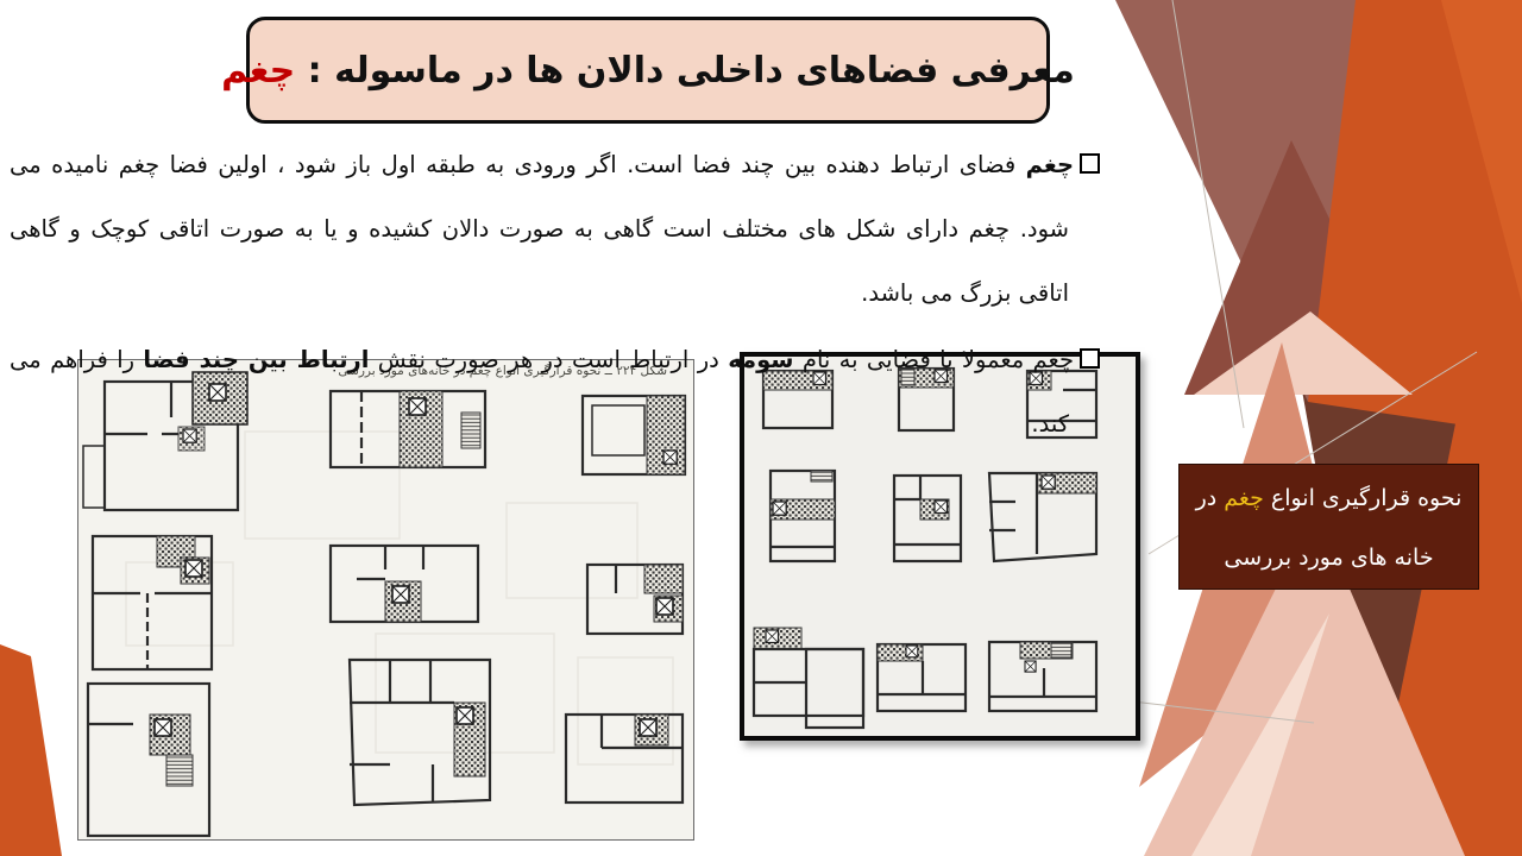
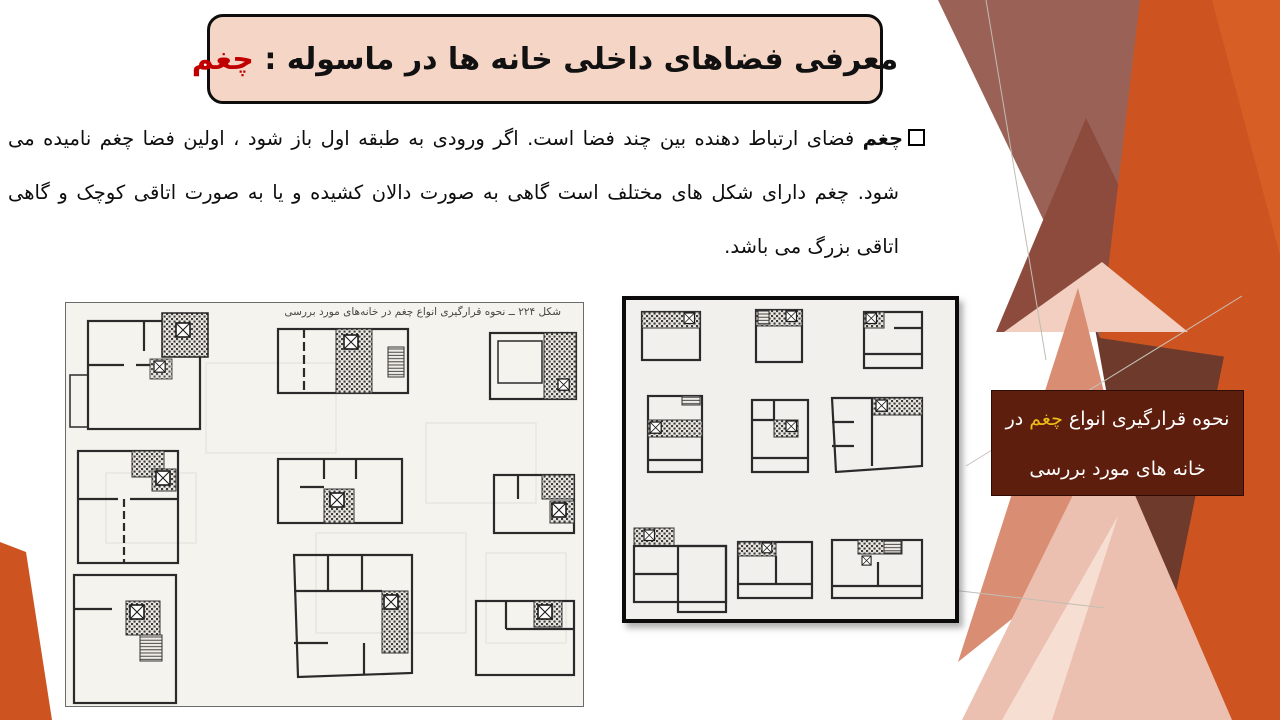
- معرفی فضاهای داخلی دالان ها در ماسوله : چغم
+ معرفی فضاهای داخلی خانه ها در ماسوله : چغم
  چغم فضای ارتباط دهنده بین چند فضا است. اگر ورودی به طبقه اول باز شود ، اولین فضا چغم نامیده می شود. چغم دارای شکل های مختلف است گاهی به صورت دالان کشیده و یا به صورت اتاقی کوچک و گاهی اتاقی بزرگ می باشد.
- چغم معمولا با فضایی به نام سومه در ارتباط است در هر صورت نقش ارتباط بین چند فضا را فراهم می کند.
  شکل ۲۲۴ ــ نحوه قرارگیری انواع چغم در خانه‌های مورد بررسی
  نحوه قرارگیری انواع چغم در
  خانه های مورد بررسی
